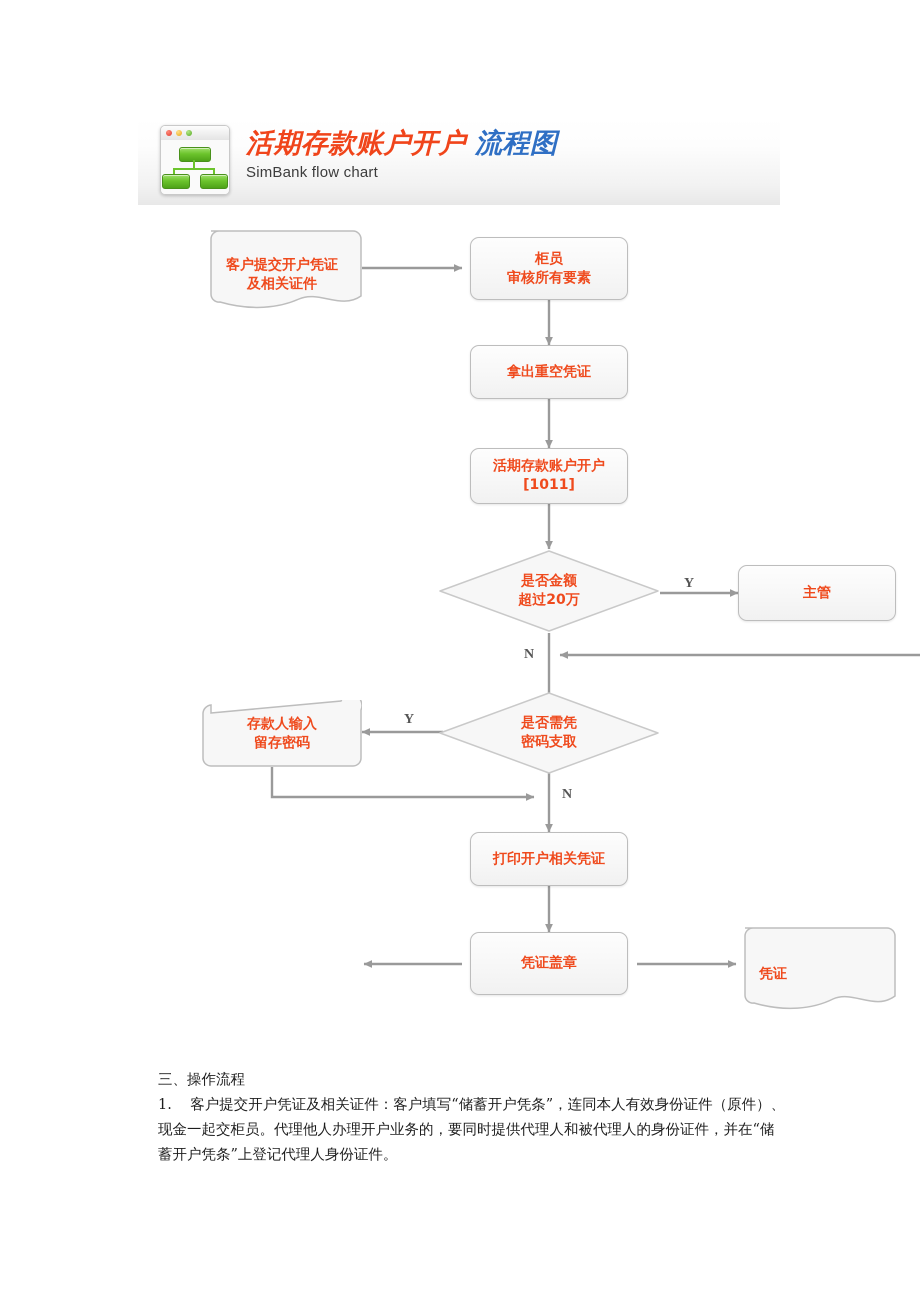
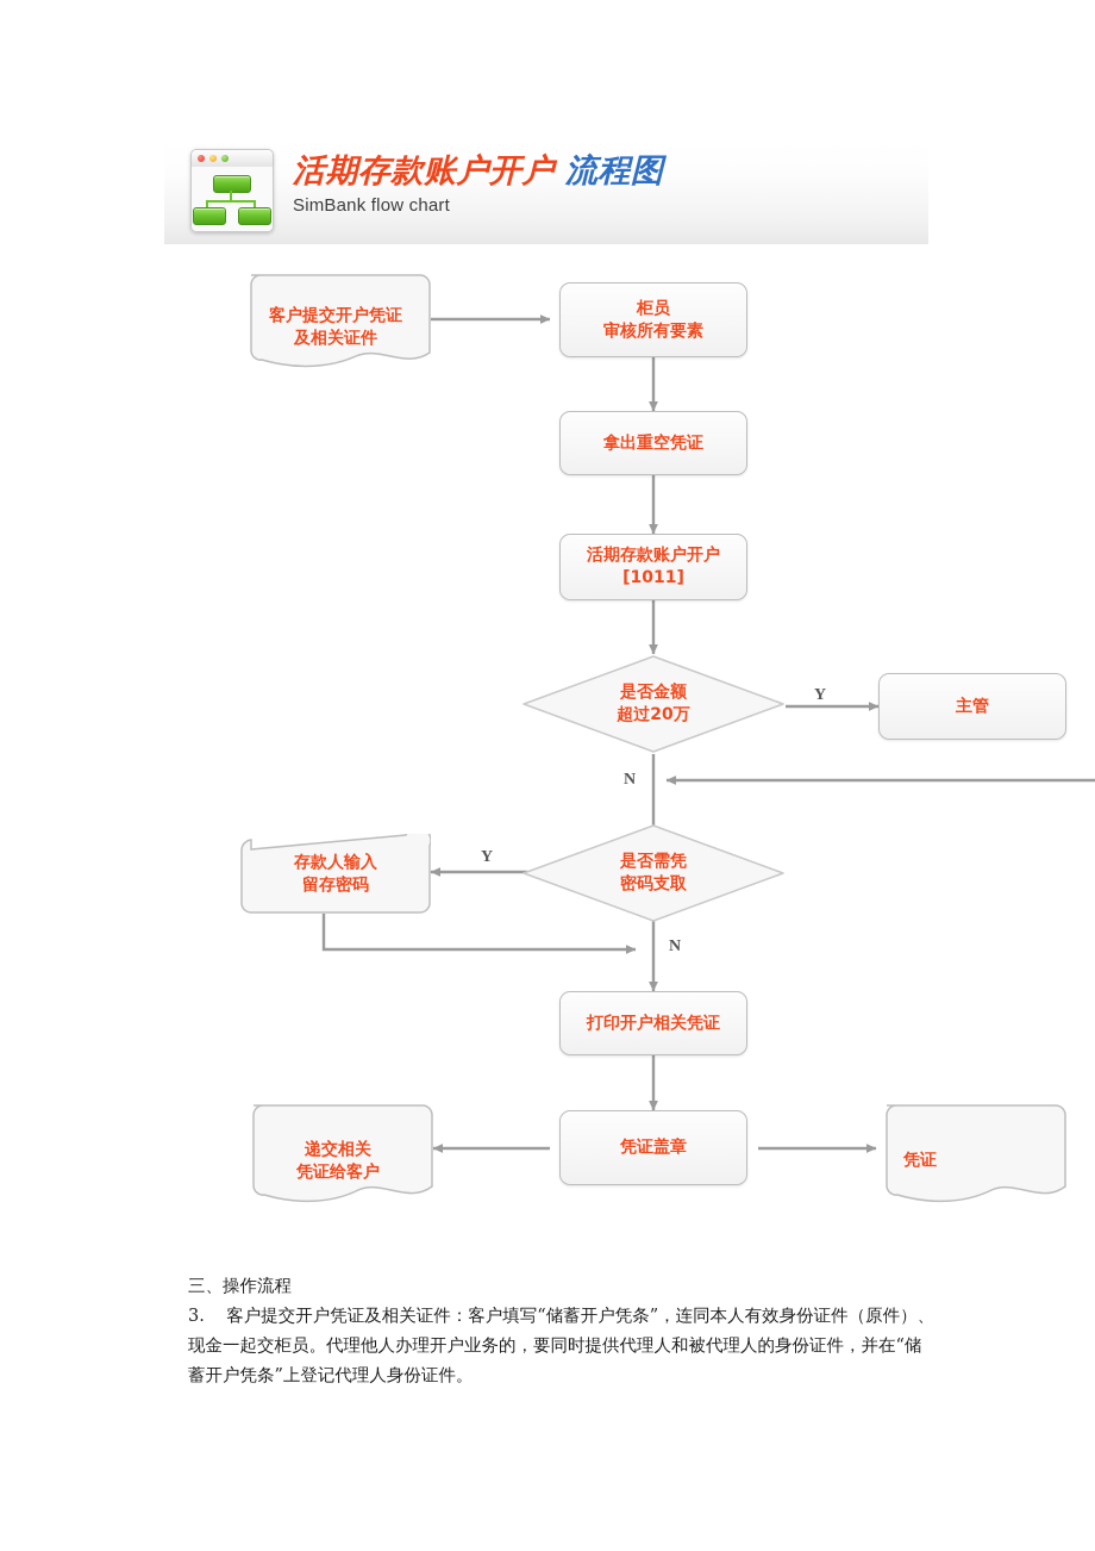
  活期存款账户开户 流程图
  SimBank flow chart
  客户提交开户凭证
  及相关证件
  柜员
  审核所有要素
  拿出重空凭证
  活期存款账户开户
  [1011]
  是否金额
  超过20万
  主管
  是否需凭
  密码支取
  存款人输入
  留存密码
  打印开户相关凭证
  凭证盖章
+ 递交相关
+ 凭证给客户
  凭证
  Y
  N
  Y
  N
  三、操作流程
- 1. 客户提交开户凭证及相关证件：客户填写“储蓄开户凭条”，连同本人有效身份证件（原件）、现金一起交柜员。代理他人办理开户业务的，要同时提供代理人和被代理人的身份证件，并在“储蓄开户凭条”上登记代理人身份证件。
+ 3. 客户提交开户凭证及相关证件：客户填写“储蓄开户凭条”，连同本人有效身份证件（原件）、现金一起交柜员。代理他人办理开户业务的，要同时提供代理人和被代理人的身份证件，并在“储蓄开户凭条”上登记代理人身份证件。
